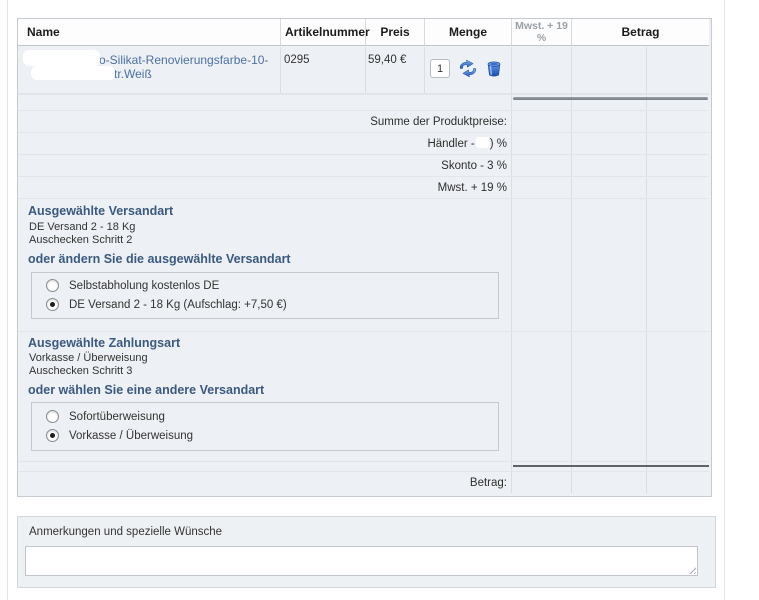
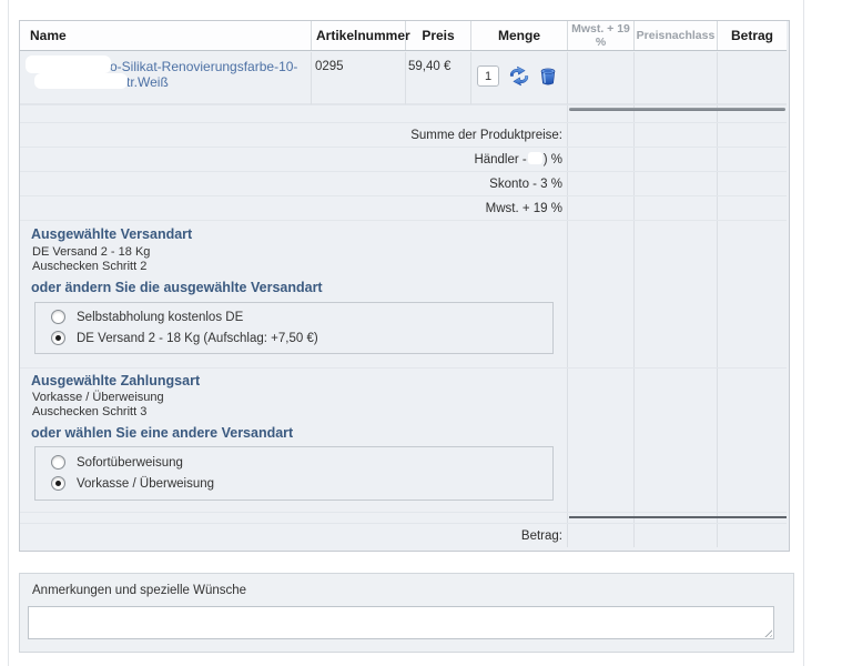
  Name
  Artikelnumme
  Preis
  Menge
  Mwst. + 19 %
+ Preisnachlass
  Betrag
  o-Silikat-Renovierungsfarbe-10-
  tr.Weiß
  0295
  59,40 €
  1
  Summe der Produktpreise:
  Händler - ) %
  Skonto - 3 %
  Mwst. + 19 %
  Ausgewählte Versandart
  DE Versand 2 - 18 Kg
  Auschecken Schritt 2
  oder ändern Sie die ausgewählte Versandart
  Selbstabholung kostenlos DE
  DE Versand 2 - 18 Kg (Aufschlag: +7,50 €)
  Ausgewählte Zahlungsart
  Vorkasse / Überweisung
  Auschecken Schritt 3
  oder wählen Sie eine andere Versandart
  Sofortüberweisung
  Vorkasse / Überweisung
  Betrag:
  Anmerkungen und spezielle Wünsche
